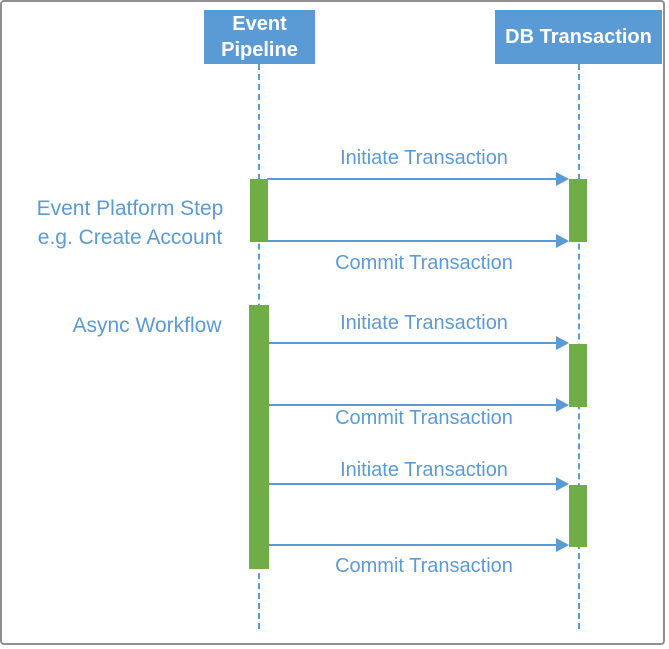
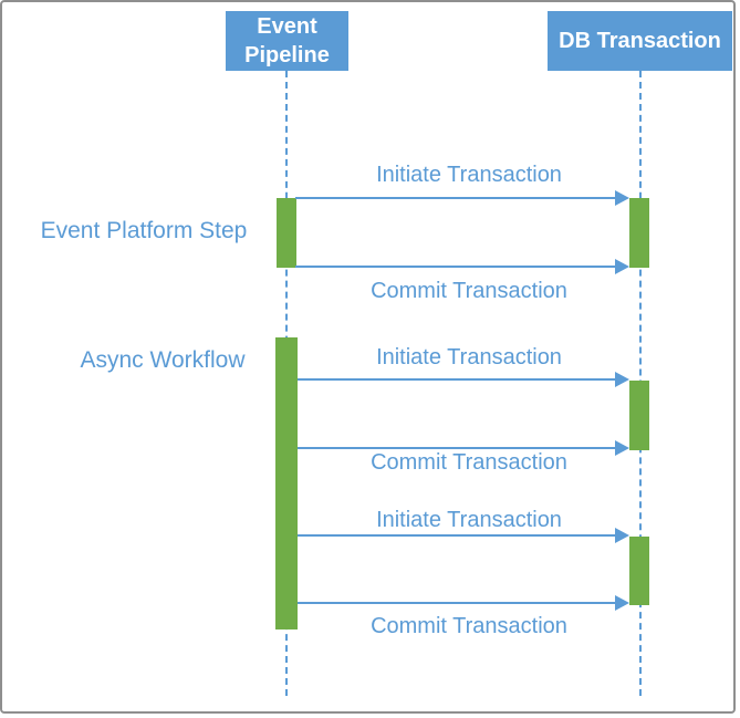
  Event Pipeline
  DB Transaction
  Initiate Transaction
  Commit Transaction
  Initiate Transaction
  Commit Transaction
  Initiate Transaction
  Commit Transaction
  Event Platform Step
- e.g. Create Account
  Async Workflow
